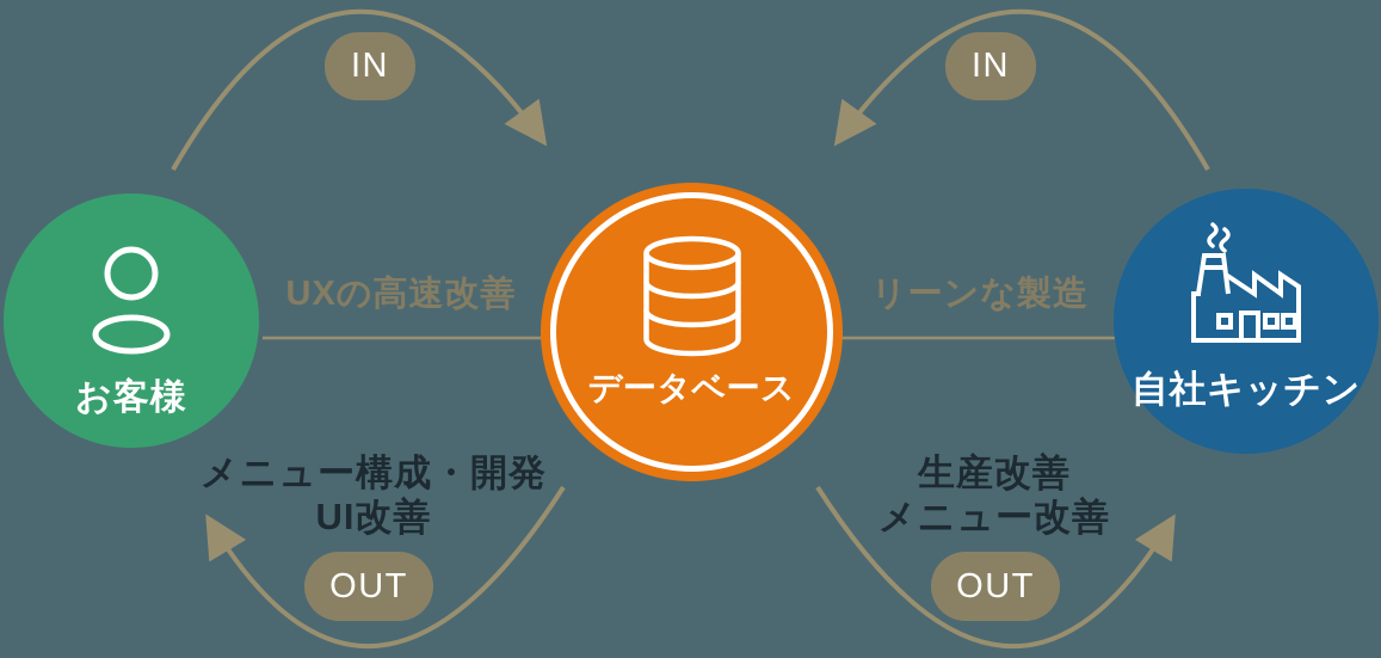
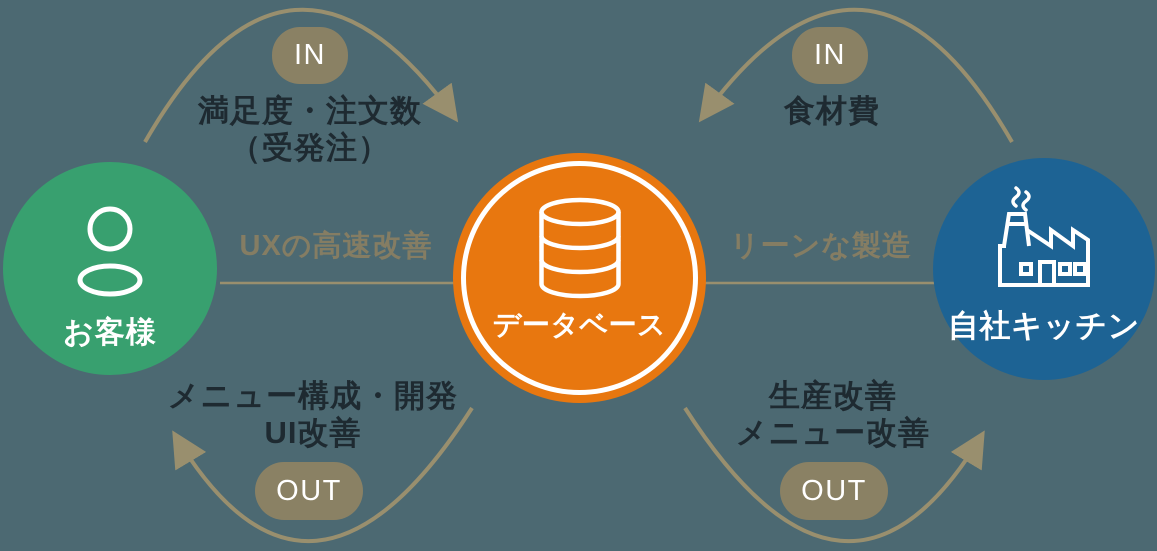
  お客様
  データベース
  自社キッチン
  IN
  IN
  OUT
  OUT
+ 満足度・注文数
+ （受発注）
+ 食材費
  メニュー構成・開発
  UI改善
  生産改善
  メニュー改善
  UXの高速改善
  リーンな製造
